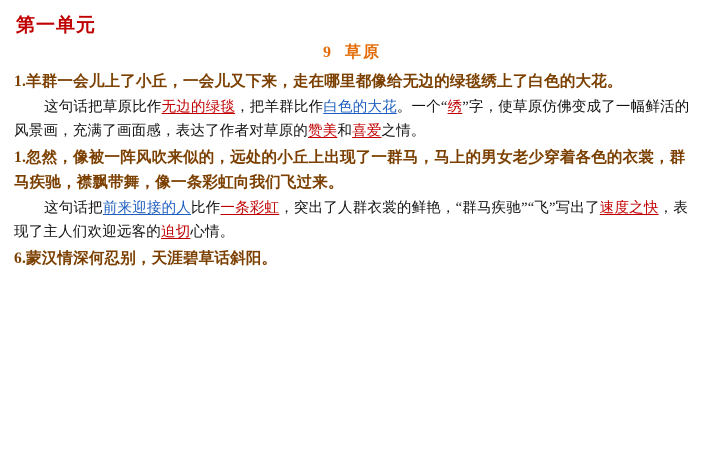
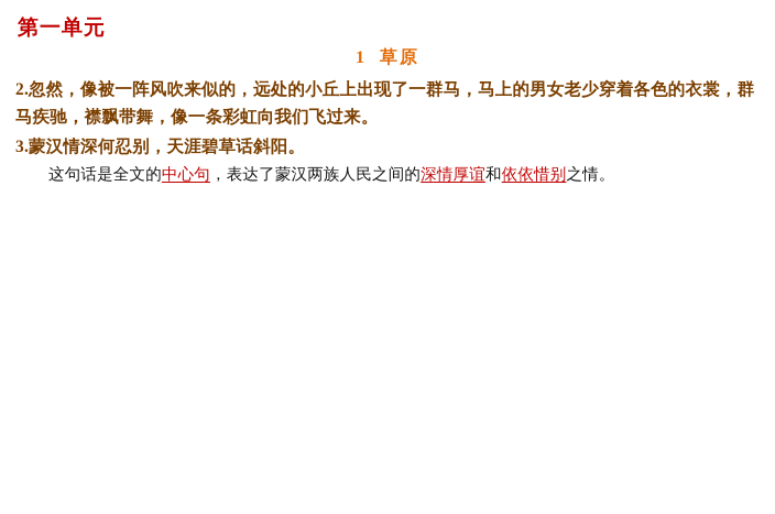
  第一单元
- 9 草原
+ 1 草原
- 1.羊群一会儿上了小丘，一会儿又下来，走在哪里都像给无边的绿毯绣上了白色的大花。
- 这句话把草原比作无边的绿毯，把羊群比作白色的大花。一个“绣”字，使草原仿佛变成了一幅鲜活的风景画，充满了画面感，表达了作者对草原的赞美和喜爱之情。
- 1.忽然，像被一阵风吹来似的，远处的小丘上出现了一群马，马上的男女老少穿着各色的衣裳，群马疾驰，襟飘带舞，像一条彩虹向我们飞过来。
+ 2.忽然，像被一阵风吹来似的，远处的小丘上出现了一群马，马上的男女老少穿着各色的衣裳，群马疾驰，襟飘带舞，像一条彩虹向我们飞过来。
- 这句话把前来迎接的人比作一条彩虹，突出了人群衣裳的鲜艳，“群马疾驰”“飞”写出了速度之快，表现了主人们欢迎远客的迫切心情。
- 6.蒙汉情深何忍别，天涯碧草话斜阳。
+ 3.蒙汉情深何忍别，天涯碧草话斜阳。
+ 这句话是全文的中心句，表达了蒙汉两族人民之间的深情厚谊和依依惜别之情。
